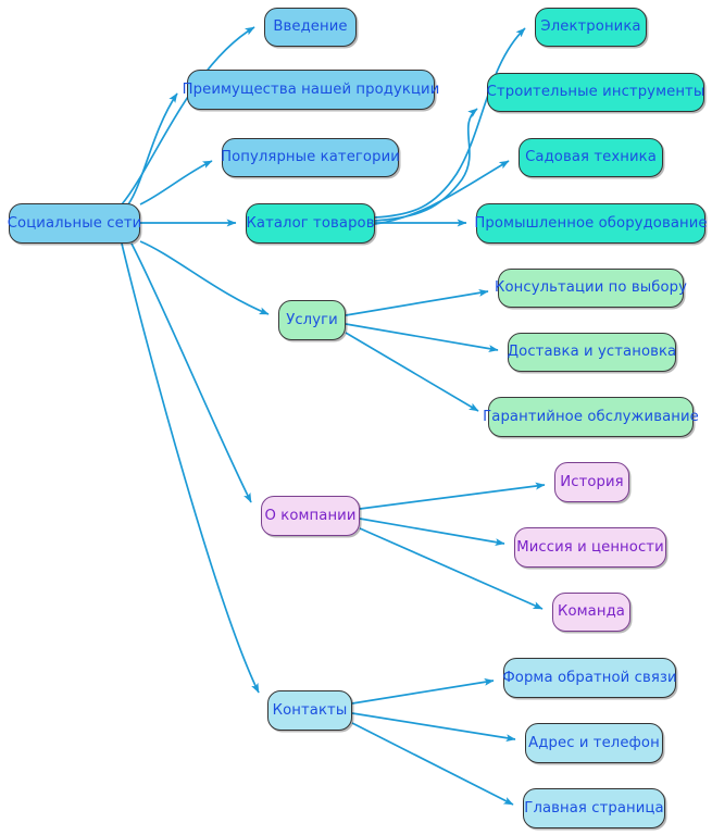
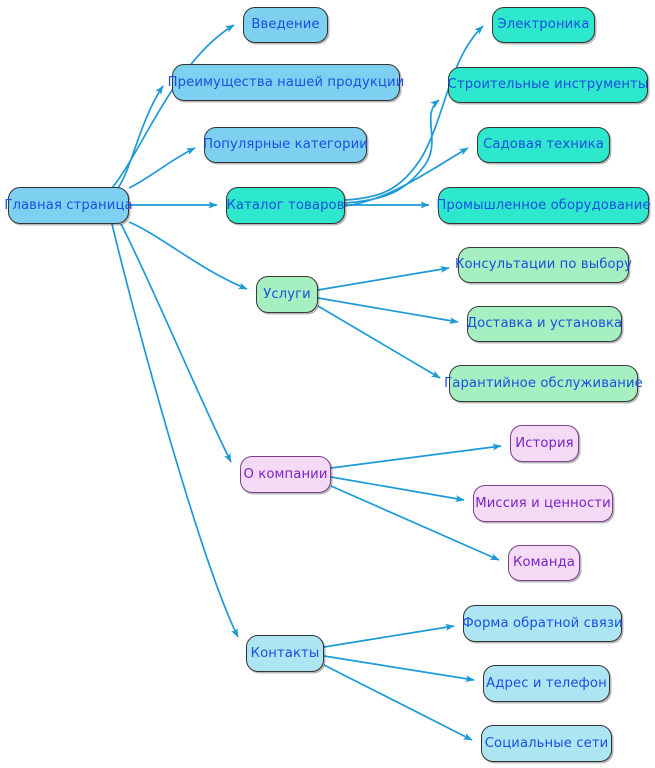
- Социальные сети
+ Главная страница
  Введение
  Преимущества нашей продукции
  Популярные категории
  Каталог товаров
  Электроника
  Строительные инструменты
  Садовая техника
  Промышленное оборудование
  Услуги
  Консультации по выбору
  Доставка и установка
  Гарантийное обслуживание
  О компании
  История
  Миссия и ценности
  Команда
  Контакты
  Форма обратной связи
  Адрес и телефон
- Главная страница
+ Социальные сети
